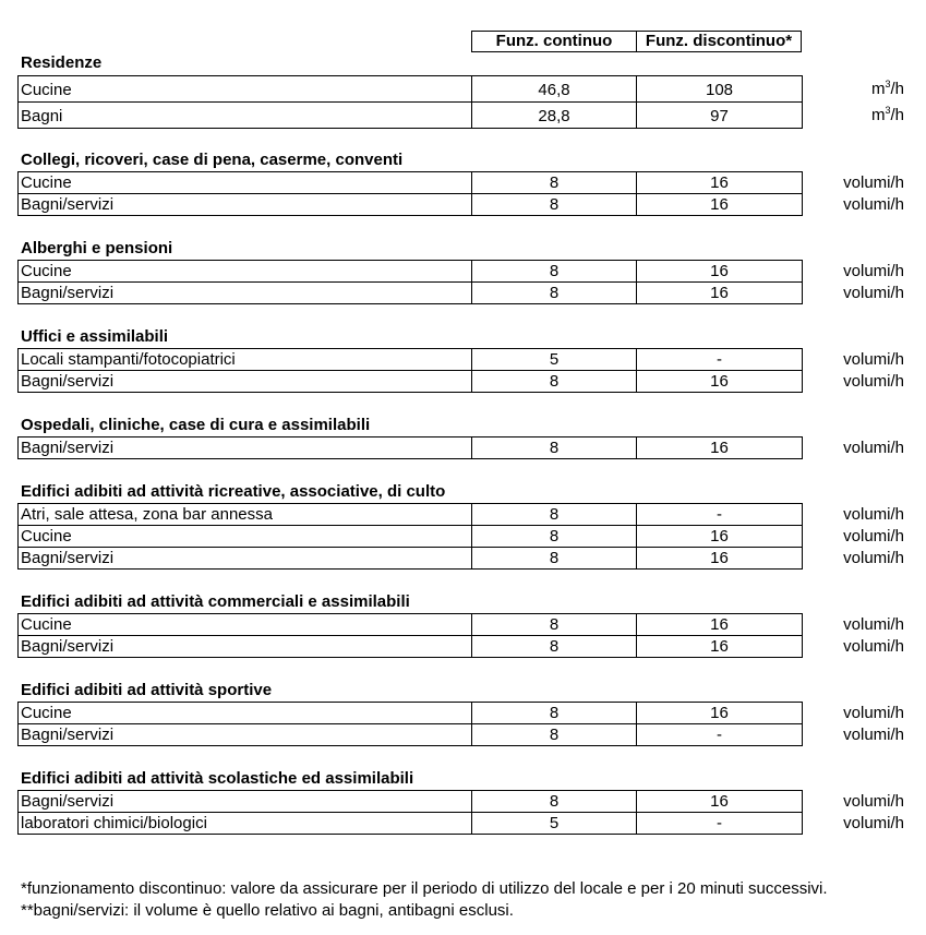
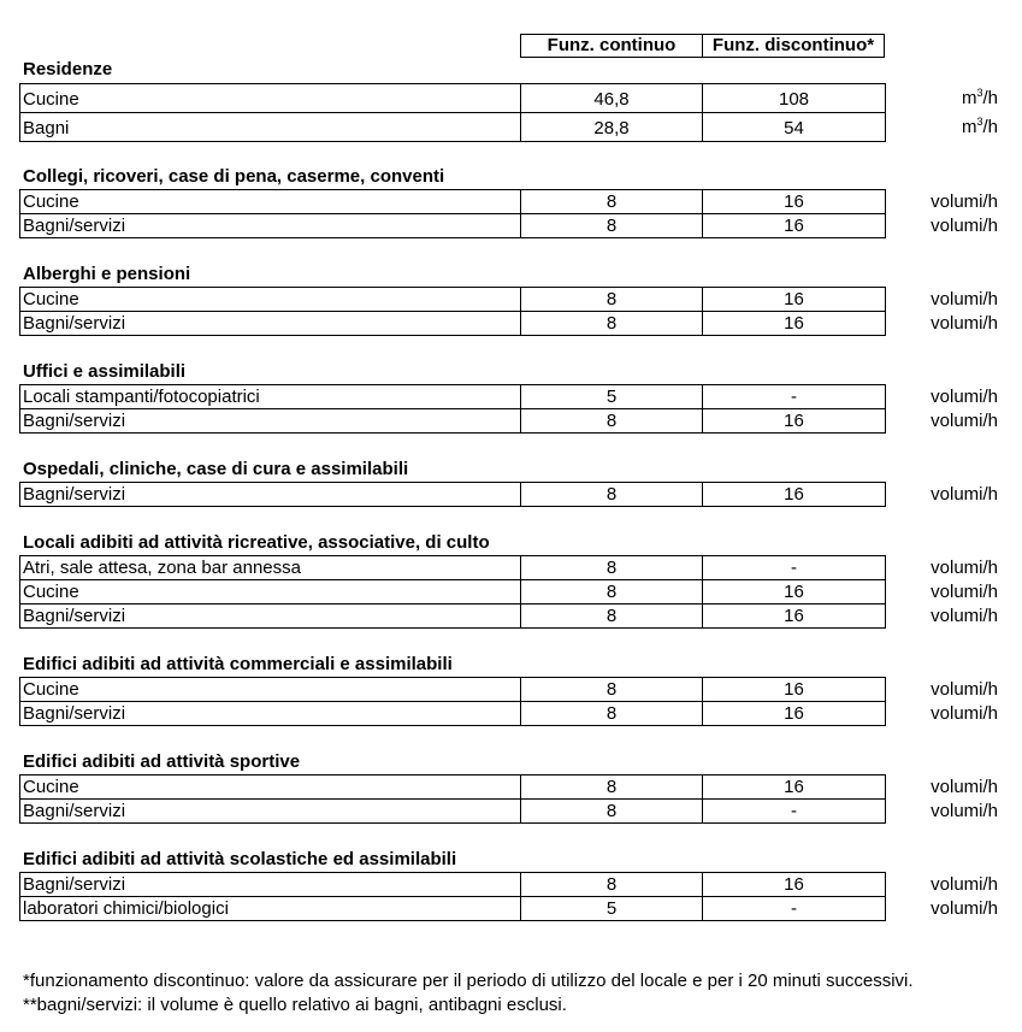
  Funz. continuo
  Funz. discontinuo*
  Residenze
  Cucine
  46,8
  108
  Bagni
  28,8
- 97
+ 54
  m3/h
  m3/h
  Collegi, ricoveri, case di pena, caserme, conventi
  Cucine
  8
  16
  Bagni/servizi
  8
  16
  volumi/h
  volumi/h
  Alberghi e pensioni
  Cucine
  8
  16
  Bagni/servizi
  8
  16
  volumi/h
  volumi/h
  Uffici e assimilabili
  Locali stampanti/fotocopiatrici
  5
  -
  Bagni/servizi
  8
  16
  volumi/h
  volumi/h
  Ospedali, cliniche, case di cura e assimilabili
  Bagni/servizi
  8
  16
  volumi/h
- Edifici adibiti ad attività ricreative, associative, di culto
+ Locali adibiti ad attività ricreative, associative, di culto
  Atri, sale attesa, zona bar annessa
  8
  -
  Cucine
  8
  16
  Bagni/servizi
  8
  16
  volumi/h
  volumi/h
  volumi/h
  Edifici adibiti ad attività commerciali e assimilabili
  Cucine
  8
  16
  Bagni/servizi
  8
  16
  volumi/h
  volumi/h
  Edifici adibiti ad attività sportive
  Cucine
  8
  16
  Bagni/servizi
  8
  -
  volumi/h
  volumi/h
  Edifici adibiti ad attività scolastiche ed assimilabili
  Bagni/servizi
  8
  16
  laboratori chimici/biologici
  5
  -
  volumi/h
  volumi/h
  *funzionamento discontinuo: valore da assicurare per il periodo di utilizzo del locale e per i 20 minuti successivi.
  **bagni/servizi: il volume è quello relativo ai bagni, antibagni esclusi.
